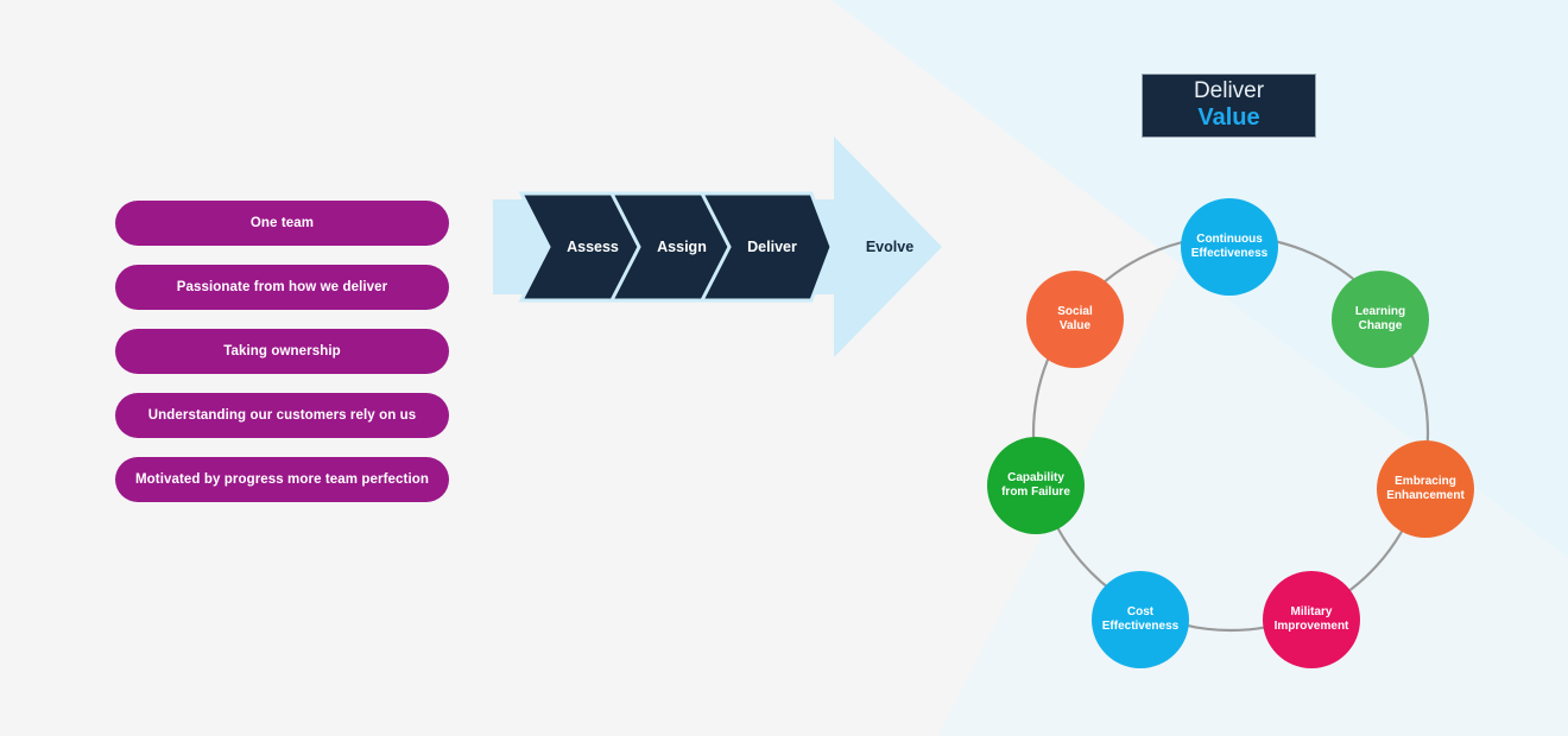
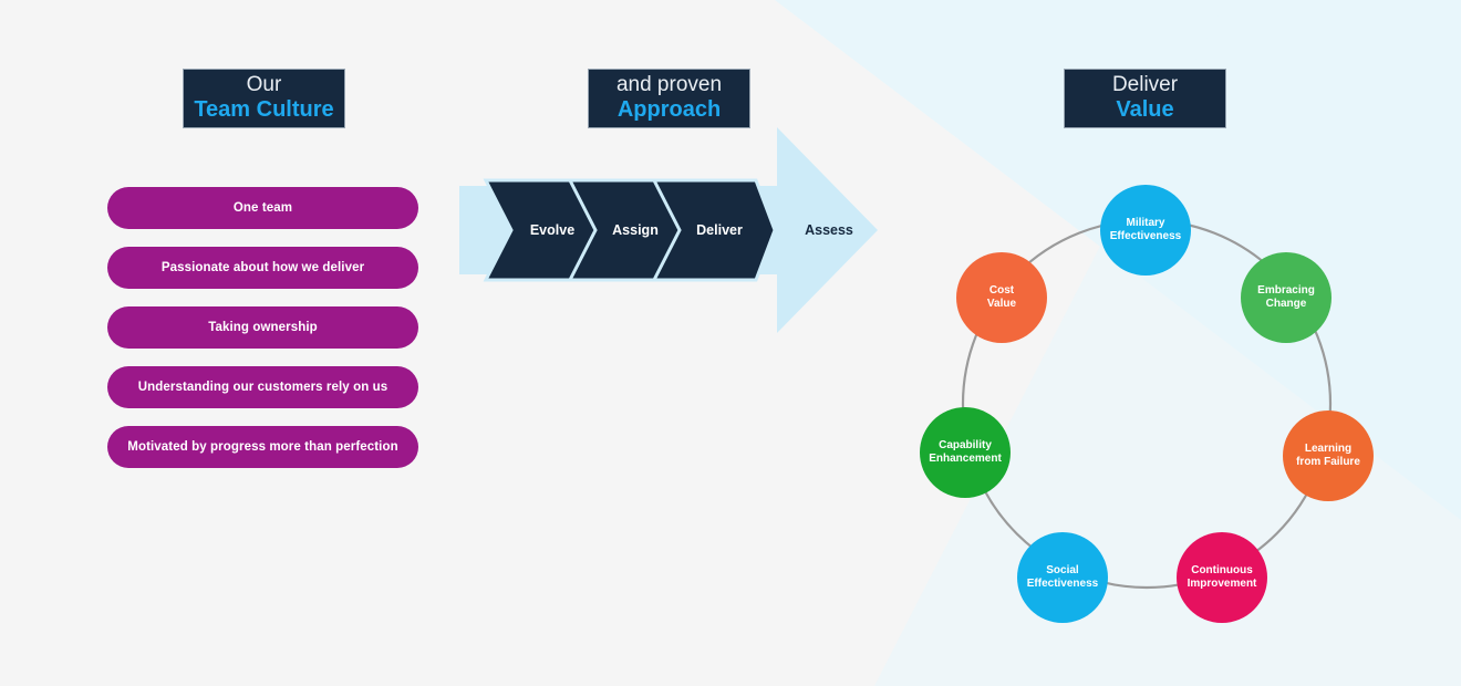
+ Our
+ Team Culture
+ and proven
+ Approach
  Deliver
  Value
  One team
- Passionate from how we deliver
+ Passionate about how we deliver
  Taking ownership
  Understanding our customers rely on us
- Motivated by progress more team perfection
+ Motivated by progress more than perfection
- Assess
+ Evolve
  Assign
  Deliver
- Evolve
+ Assess
- Continuous
+ Military
  Effectiveness
- Learning
+ Embracing
  Change
- Embracing
+ Learning
- Enhancement
+ from Failure
- Military
+ Continuous
  Improvement
- Cost
+ Social
  Effectiveness
  Capability
- from Failure
+ Enhancement
- Social
+ Cost
  Value
